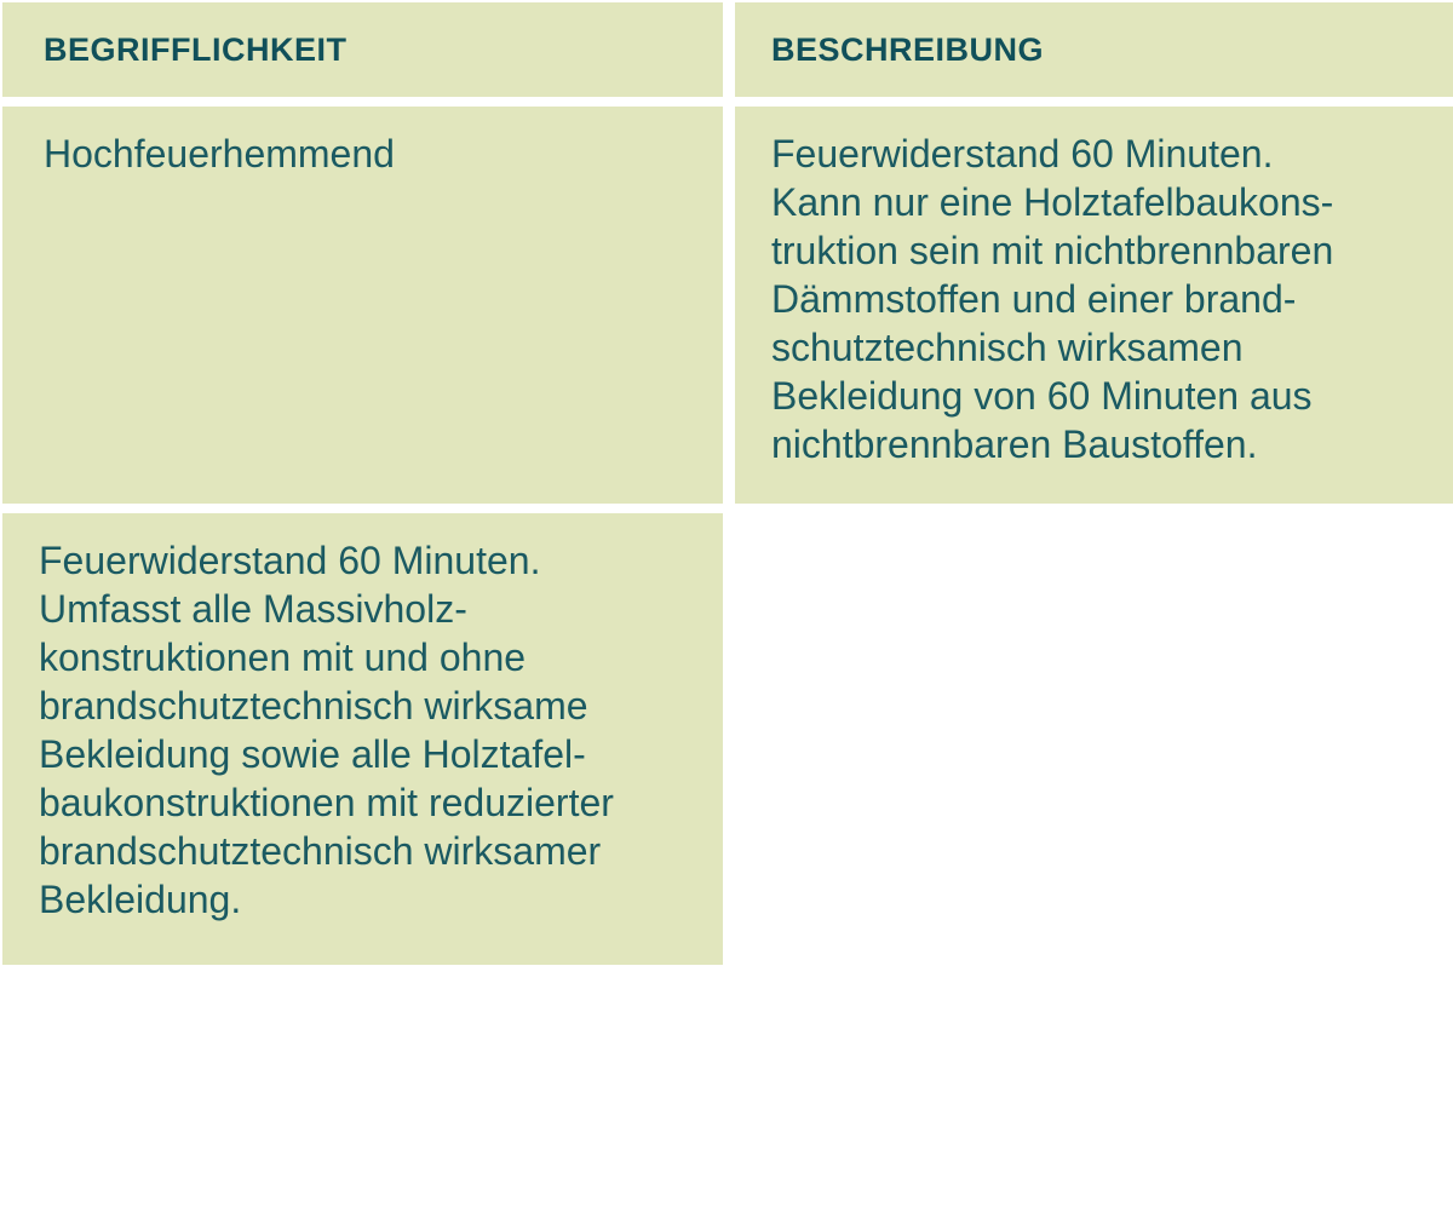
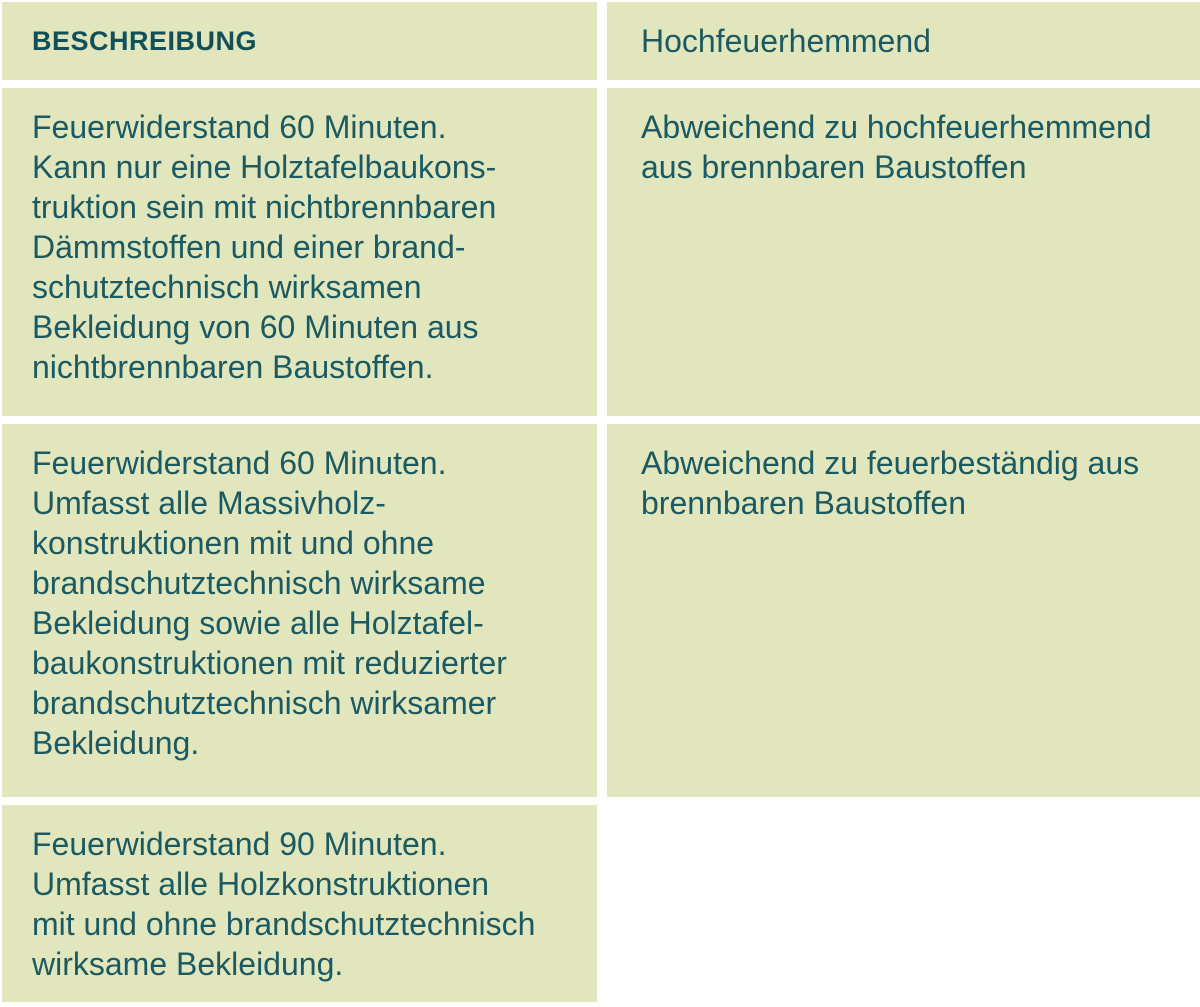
- BEGRIFFLICHKEIT
  BESCHREIBUNG
  Hochfeuerhemmend
  Feuerwiderstand 60 Minuten.
  Kann nur eine Holztafelbaukons-
  truktion sein mit nichtbrennbaren
  Dämmstoffen und einer brand-
  schutztechnisch wirksamen
  Bekleidung von 60 Minuten aus
  nichtbrennbaren Baustoffen.
+ Abweichend zu hochfeuerhemmend
+ aus brennbaren Baustoffen
  Feuerwiderstand 60 Minuten.
  Umfasst alle Massivholz-
  konstruktionen mit und ohne
  brandschutztechnisch wirksame
  Bekleidung sowie alle Holztafel-
  baukonstruktionen mit reduzierter
  brandschutztechnisch wirksamer
  Bekleidung.
+ Abweichend zu feuerbeständig aus
+ brennbaren Baustoffen
+ Feuerwiderstand 90 Minuten.
+ Umfasst alle Holzkonstruktionen
+ mit und ohne brandschutztechnisch
+ wirksame Bekleidung.
